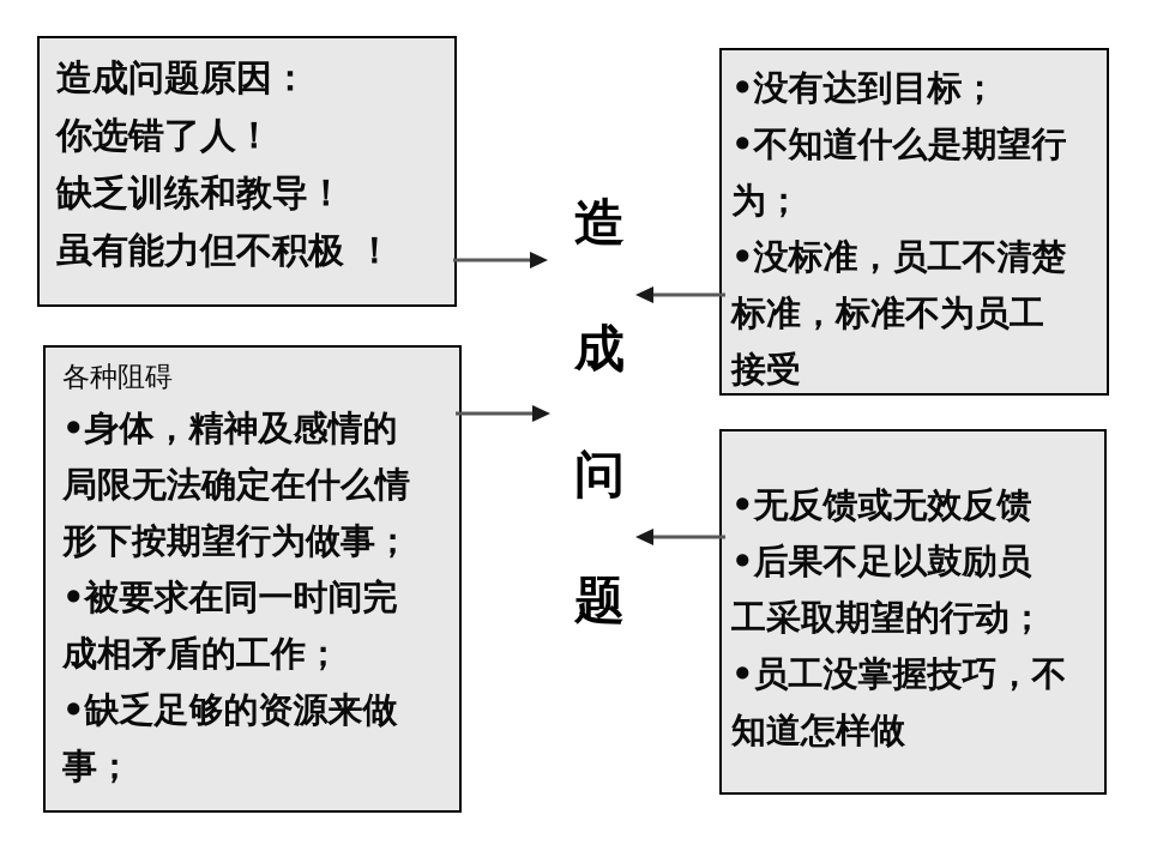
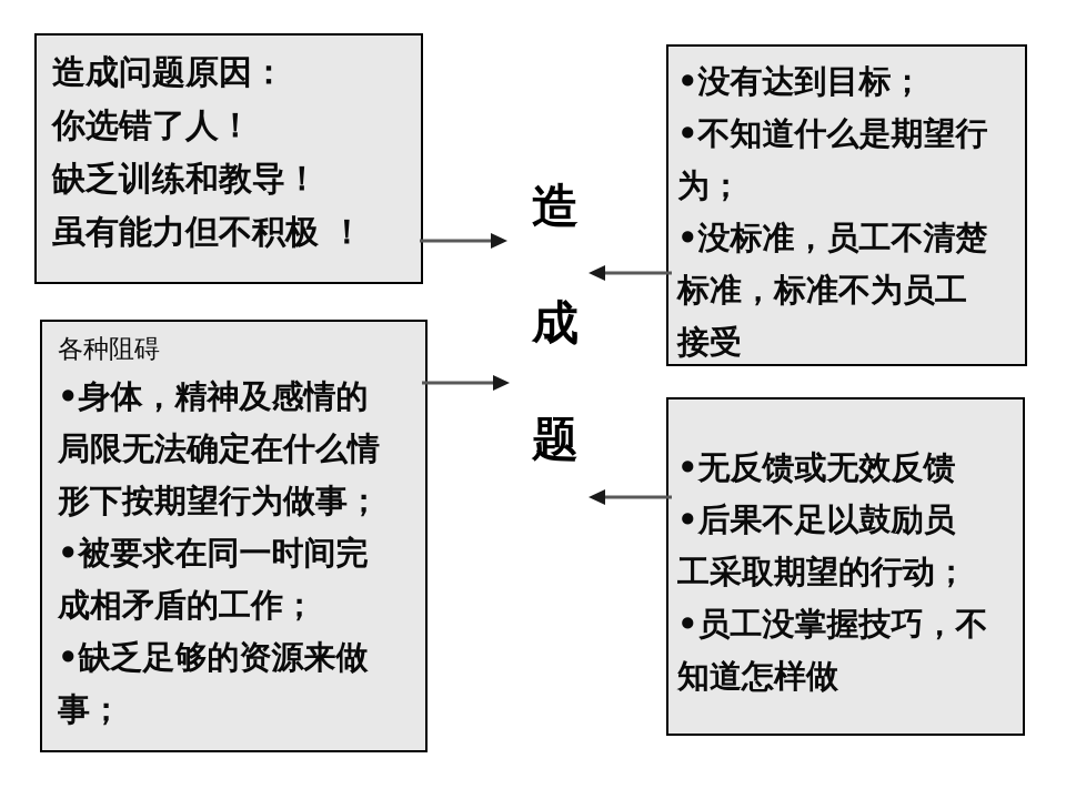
  造成问题原因：
  你选错了人！
  缺乏训练和教导！
  虽有能力但不积极 ！
  各种阻碍
  •身体，精神及感情的
  局限无法确定在什么情
  形下按期望行为做事；
  •被要求在同一时间完
  成相矛盾的工作；
  •缺乏足够的资源来做
  事；
  •没有达到目标；
  •不知道什么是期望行
  为；
  •没标准，员工不清楚
  标准，标准不为员工
  接受
  •无反馈或无效反馈
  •后果不足以鼓励员
  工采取期望的行动；
  •员工没掌握技巧，不
  知道怎样做
  造
  成
- 问
  题
